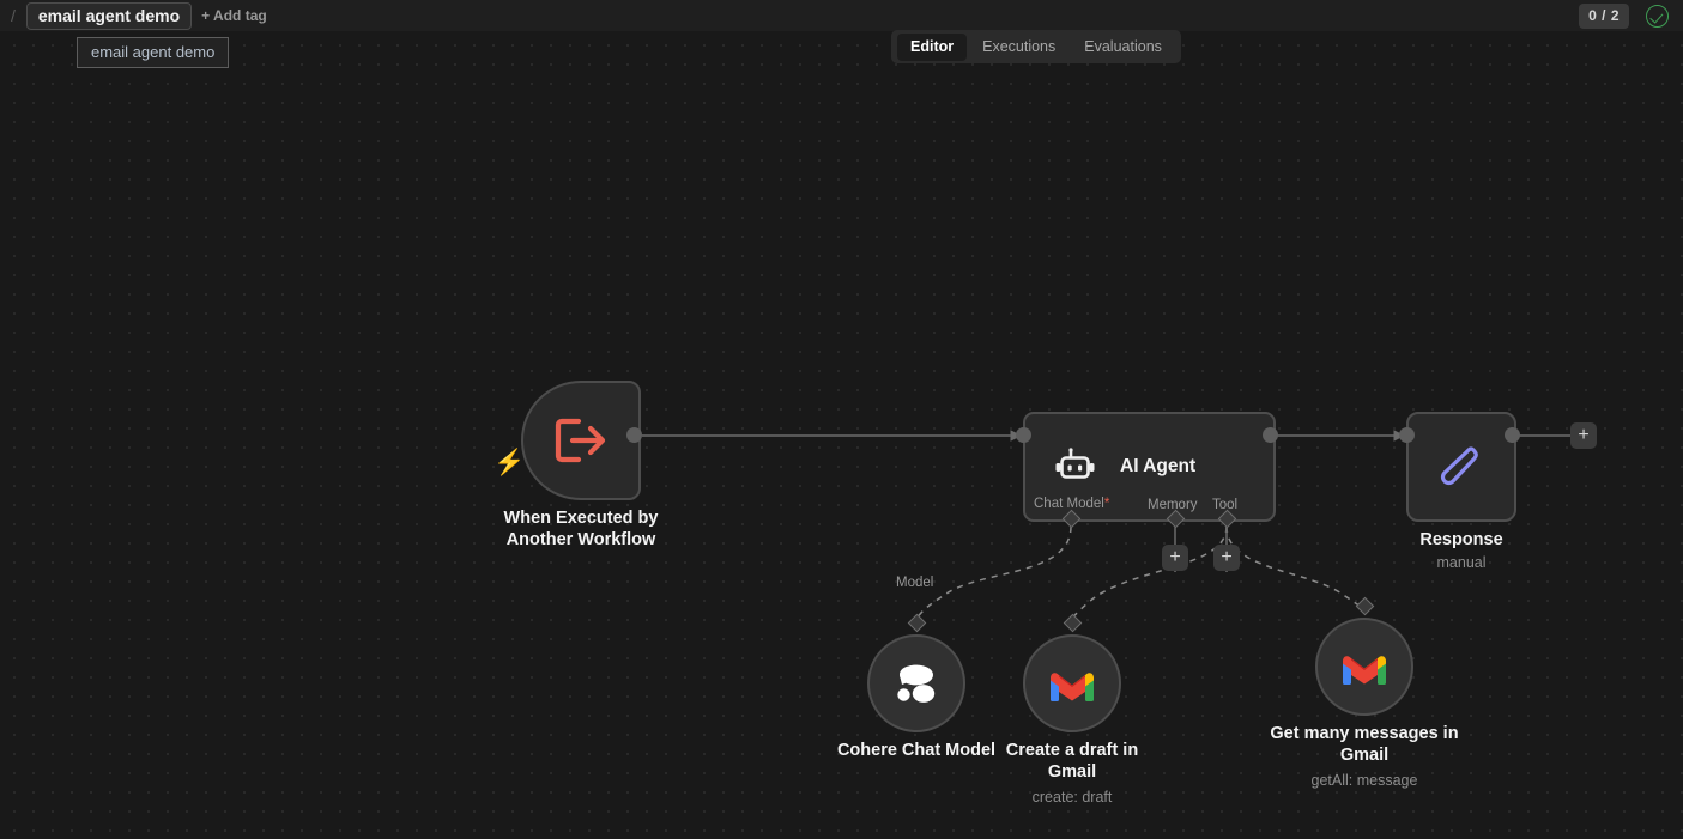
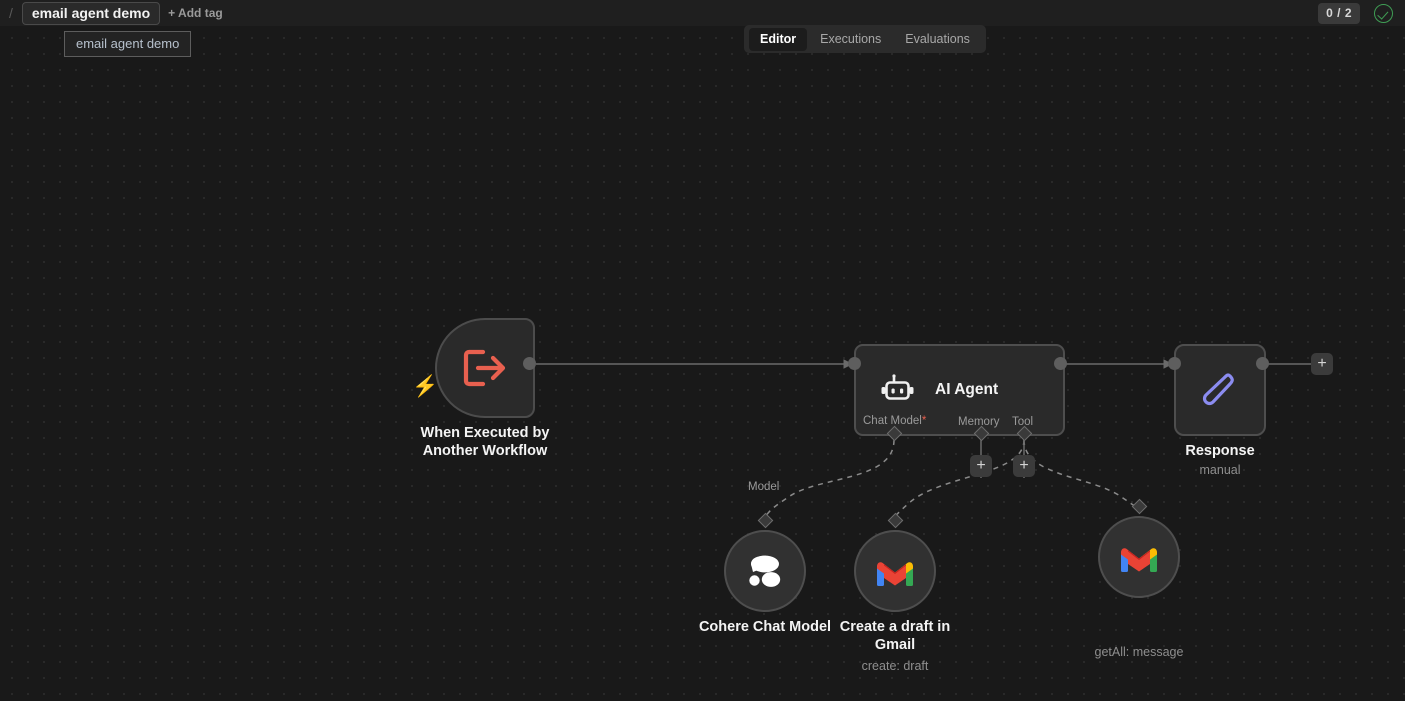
  /
  email agent demo
  + Add tag
  0 / 2
  email agent demo
  Editor
  Executions
  Evaluations
  ⚡
  When Executed by Another Workflow
  AI Agent
  Chat Model*
  Memory
  Tool
  +
  +
  Response
  manual
  +
  Model
  Cohere Chat Model
  Create a draft in Gmail
  create: draft
- Get many messages in Gmail
  getAll: message
